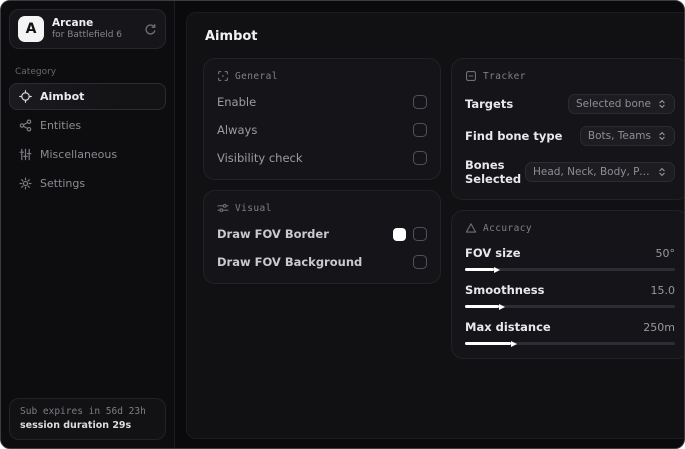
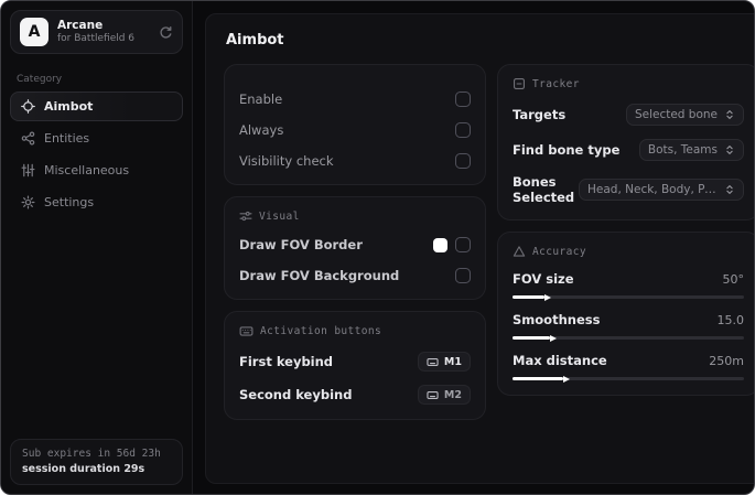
  A
  Arcane
  for Battlefield 6
  Category
  Aimbot
  Entities
  Miscellaneous
  Settings
  Sub expires in 56d 23h
  session duration 29s
  Aimbot
- General
  Enable
  Always
  Visibility check
  Visual
  Draw FOV Border
  Draw FOV Background
+ Activation buttons
+ First keybind
+ M1
+ Second keybind
+ M2
  Tracker
  Targets
  Selected bone
  Find bone type
  Bots, Teams
  Bones Selected
  Head, Neck, Body, Pe..
  Accuracy
  FOV size
  50°
  Smoothness
  15.0
  Max distance
  250m
